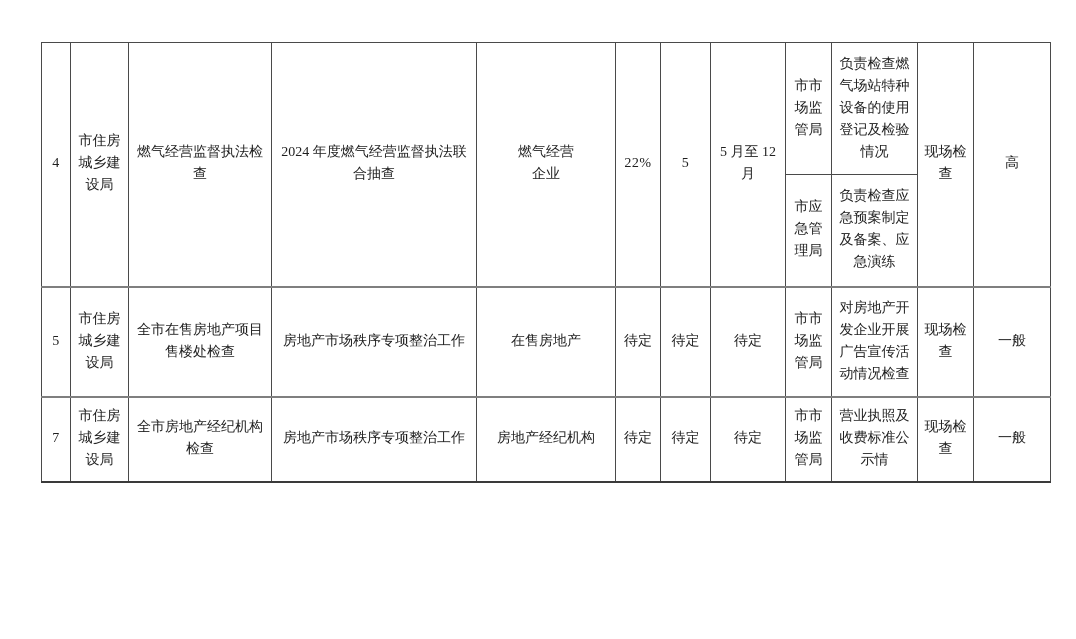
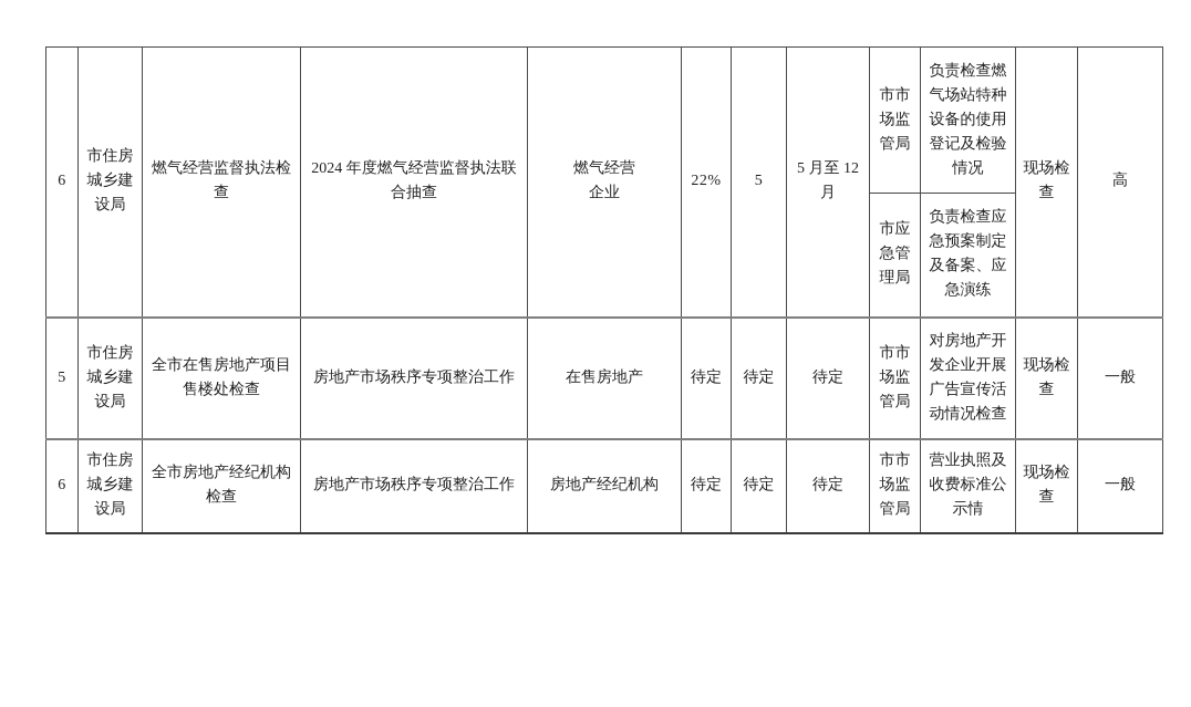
- 4	市住房城乡建设局	燃气经营监督执法检查	2024 年度燃气经营监督执法联合抽查	燃气经营 企业	22%	5	5 月至 12 月	市市场监管局	负责检查燃气场站特种设备的使用登记及检验情况	现场检查	高
+ 6	市住房城乡建设局	燃气经营监督执法检查	2024 年度燃气经营监督执法联合抽查	燃气经营 企业	22%	5	5 月至 12 月	市市场监管局	负责检查燃气场站特种设备的使用登记及检验情况	现场检查	高
  市应急管理局	负责检查应急预案制定及备案、应急演练
  5	市住房城乡建设局	全市在售房地产项目售楼处检查	房地产市场秩序专项整治工作	在售房地产	待定	待定	待定	市市场监管局	对房地产开发企业开展广告宣传活动情况检查	现场检查	一般
- 7	市住房城乡建设局	全市房地产经纪机构检查	房地产市场秩序专项整治工作	房地产经纪机构	待定	待定	待定	市市场监管局	营业执照及收费标准公示情	现场检查	一般
+ 6	市住房城乡建设局	全市房地产经纪机构检查	房地产市场秩序专项整治工作	房地产经纪机构	待定	待定	待定	市市场监管局	营业执照及收费标准公示情	现场检查	一般
